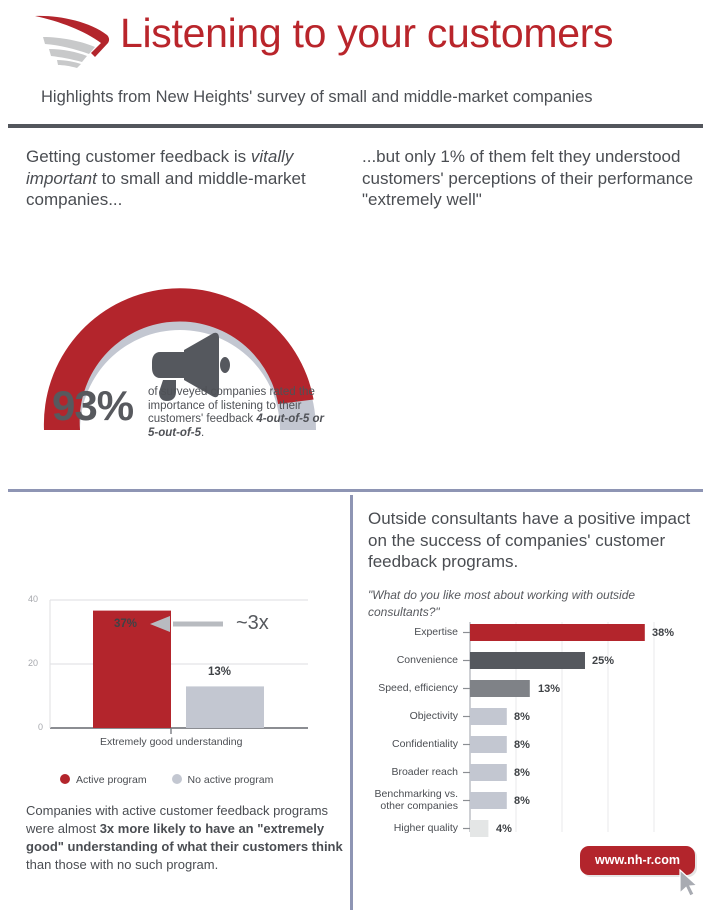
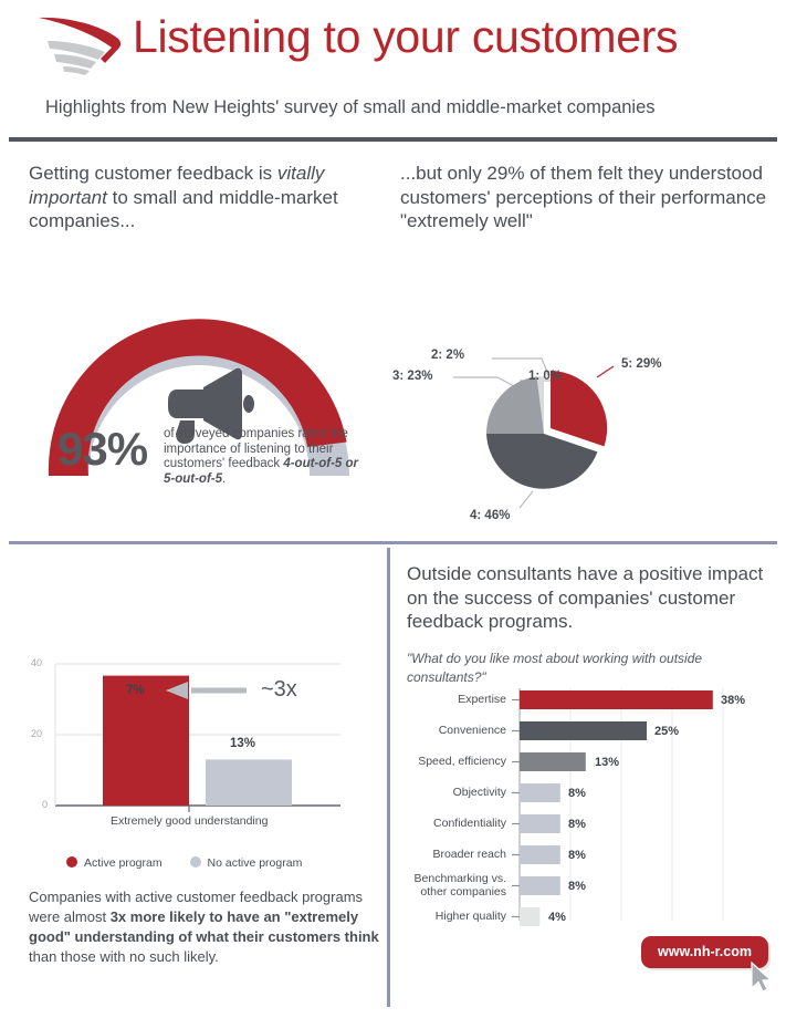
  Listening to your customers
  Highlights from New Heights' survey of small and middle-market companies
  Getting customer feedback is vitally important to small and middle-market companies...
  93%
  of surveyed companies rated the importance of listening to their customers' feedback 4-out-of-5 or 5-out-of-5.
- ...but only 1% of them felt they understood customers' perceptions of their performance "extremely well"
+ ...but only 29% of them felt they understood customers' perceptions of their performance "extremely well"
+ 1: 0%
+ 2: 2%
+ 3: 23%
+ 4: 46%
+ 5: 29%
  40
  20
  0
- 37%
+ 7%
  13%
  Extremely good understanding
  ~3x
  Active program No active program
- Companies with active customer feedback programs were almost 3x more likely to have an "extremely good" understanding of what their customers think than those with no such program.
+ Companies with active customer feedback programs were almost 3x more likely to have an "extremely good" understanding of what their customers think than those with no such likely.
  Outside consultants have a positive impact on the success of companies' customer feedback programs.
  "What do you like most about working with outside consultants?"
  Expertise
  Convenience
  Speed, efficiency
  Objectivity
  Confidentiality
  Broader reach
  Benchmarking vs. other companies
  Higher quality
  38%
  25%
  13%
  8%
  8%
  8%
  8%
  4%
  www.nh-r.com
